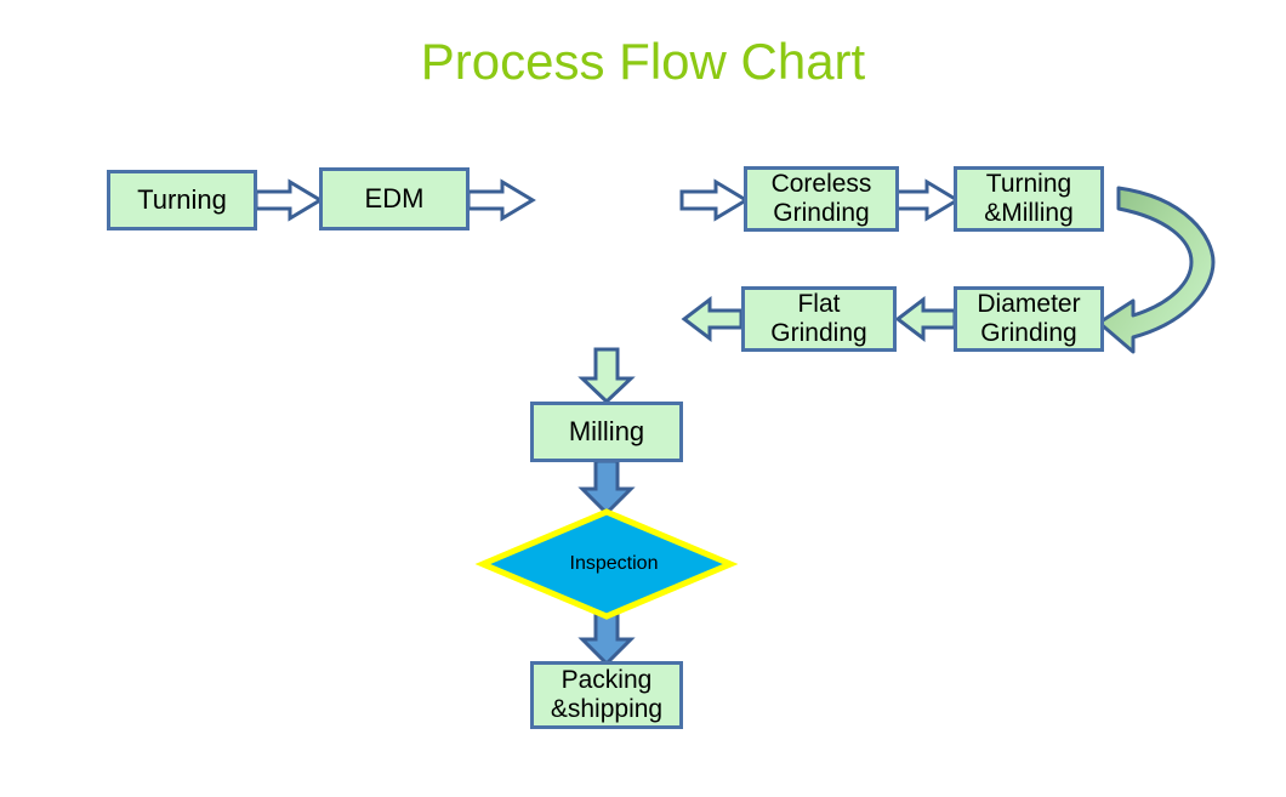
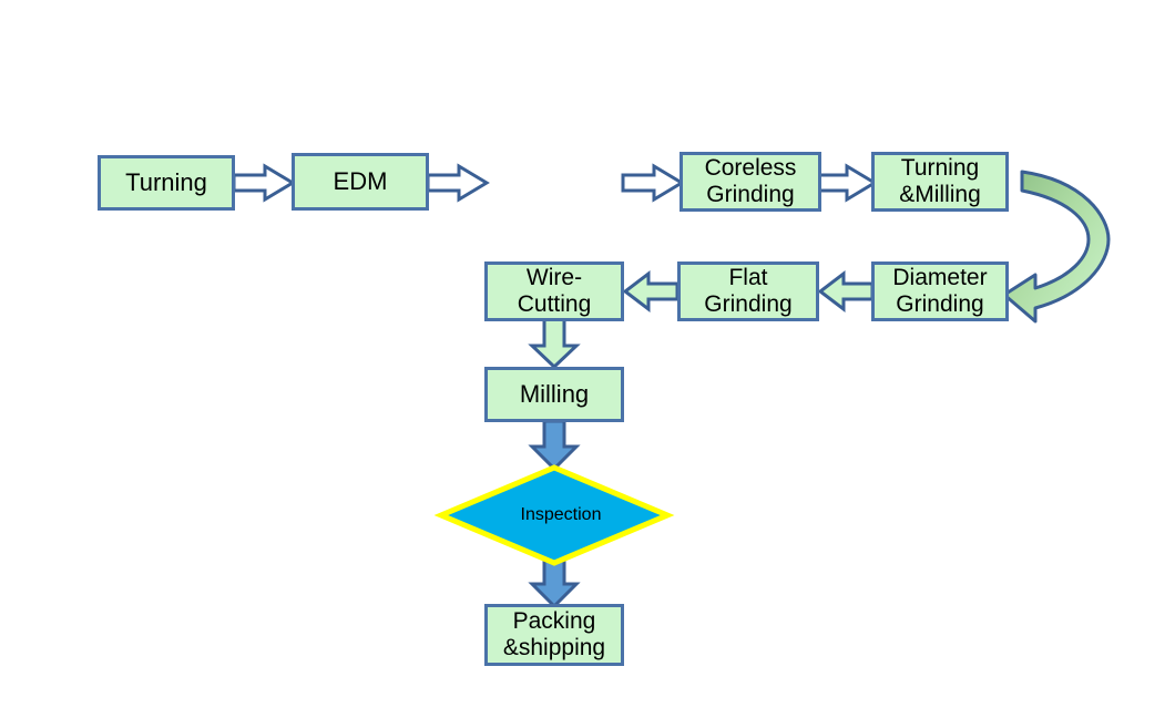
- Process Flow Chart
  Turning
  EDM
  Coreless
  Grinding
  Turning
  &Milling
  Diameter
  Grinding
  Flat
  Grinding
+ Wire-
+ Cutting
  Milling
  Inspection
  Packing
  &shipping
